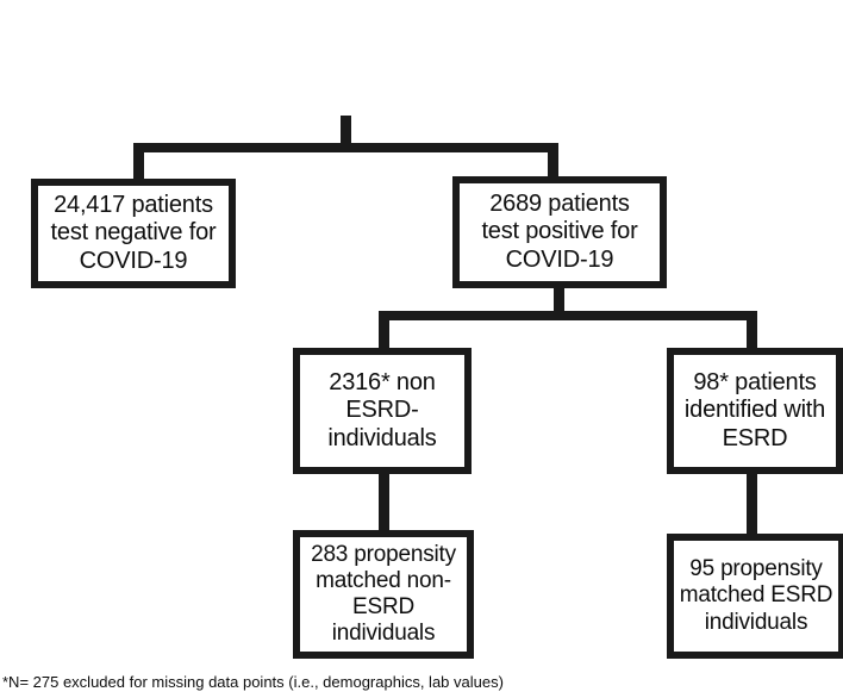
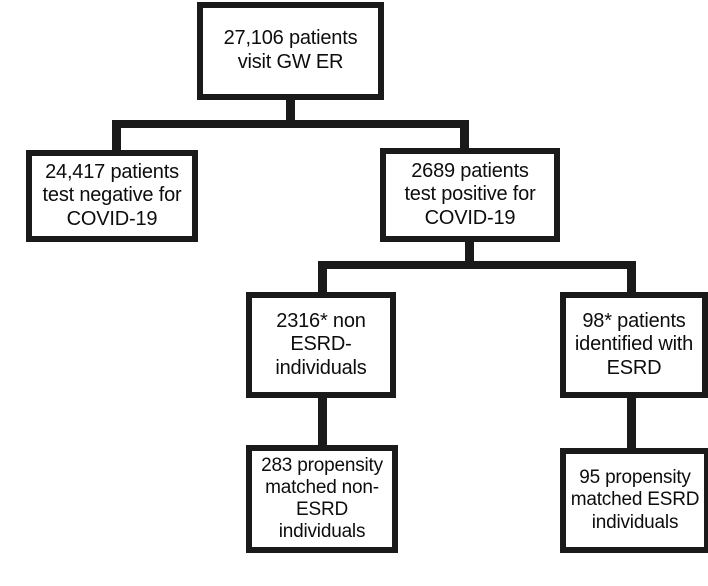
+ 27,106 patients
+ visit GW ER
  24,417 patients
  test negative for
  COVID-19
  2689 patients
  test positive for
  COVID-19
  2316* non
  ESRD-
  individuals
  98* patients
  identified with
  ESRD
  283 propensity
  matched non-
  ESRD
  individuals
  95 propensity
  matched ESRD
  individuals
- *N= 275 excluded for missing data points (i.e., demographics, lab values)
